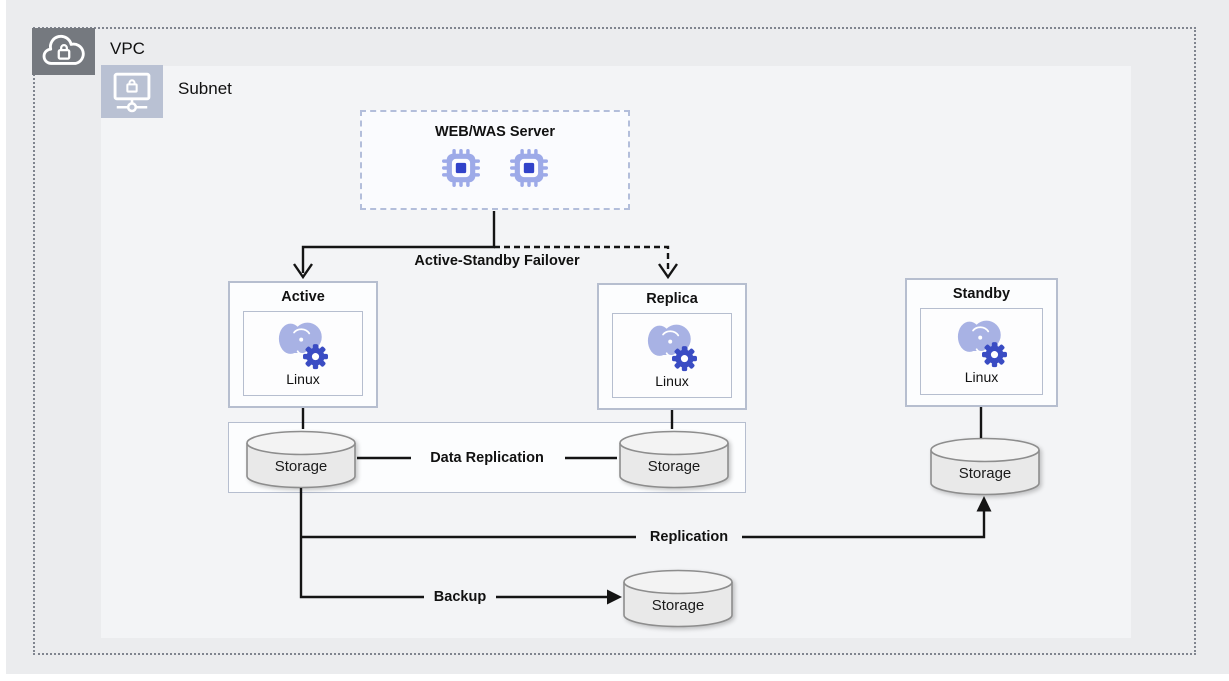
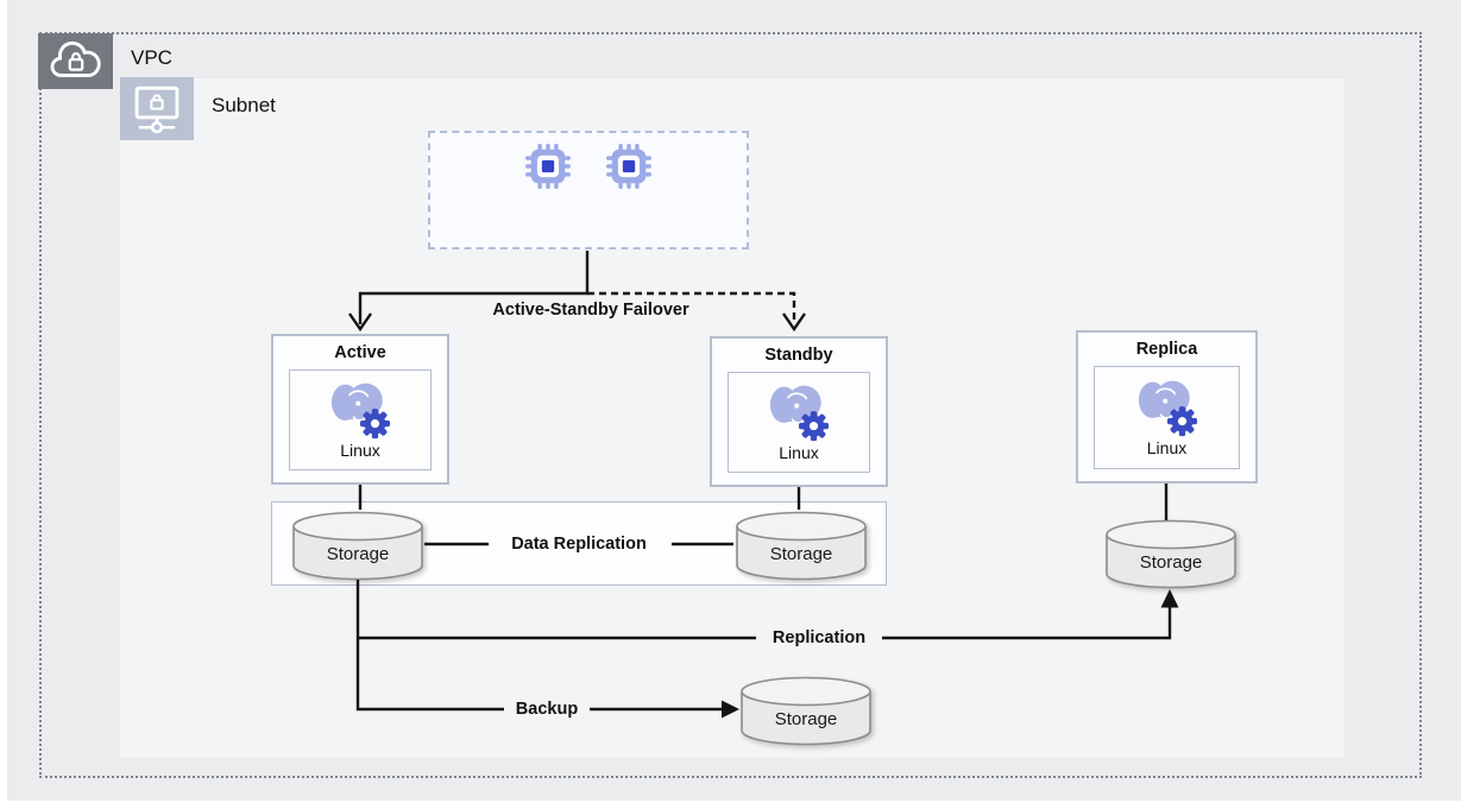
  VPC
  Subnet
- WEB/WAS Server
  Active
  Linux
- Replica
+ Standby
  Linux
- Standby
+ Replica
  Linux
  Storage
  Storage
  Storage
  Storage
  Active-Standby Failover
  Data Replication
  Replication
  Backup
